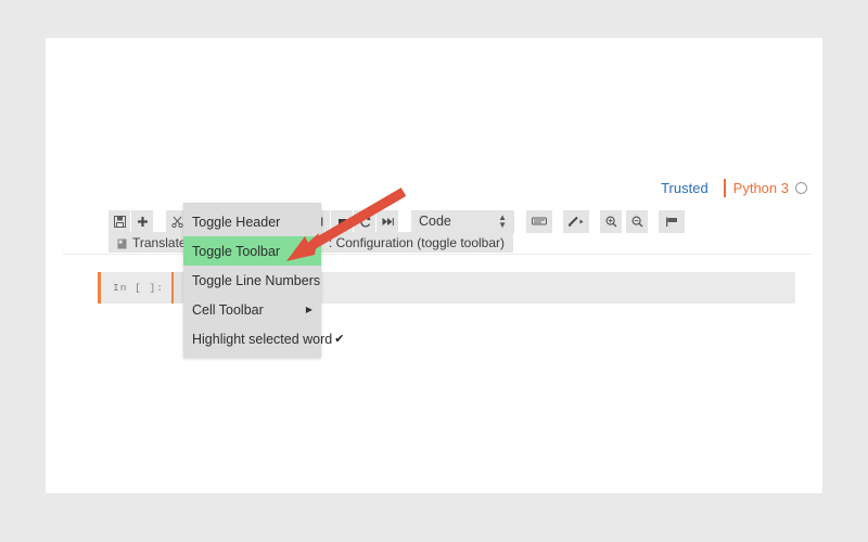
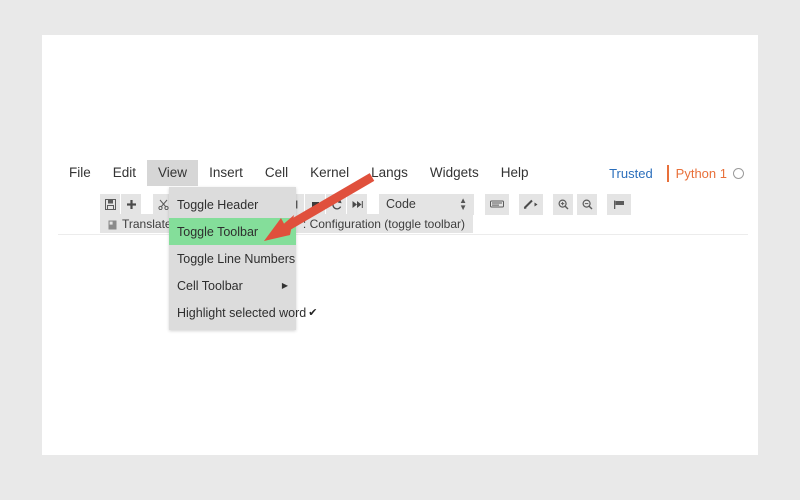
+ File
+ Edit
+ View
+ Insert
+ Cell
+ Kernel
+ Langs
+ Widgets
+ Help
  Trusted
- Python 3
+ Python 1
  Code
  ▲
  ▼
  Translat
  : Configuration (toggle toolbar)
- In [ ]:
  Toggle Header
  Toggle Toolbar
  Toggle Line Numbers
  Cell Toolbar
  ▶
  Highlight selected word
  ✔
